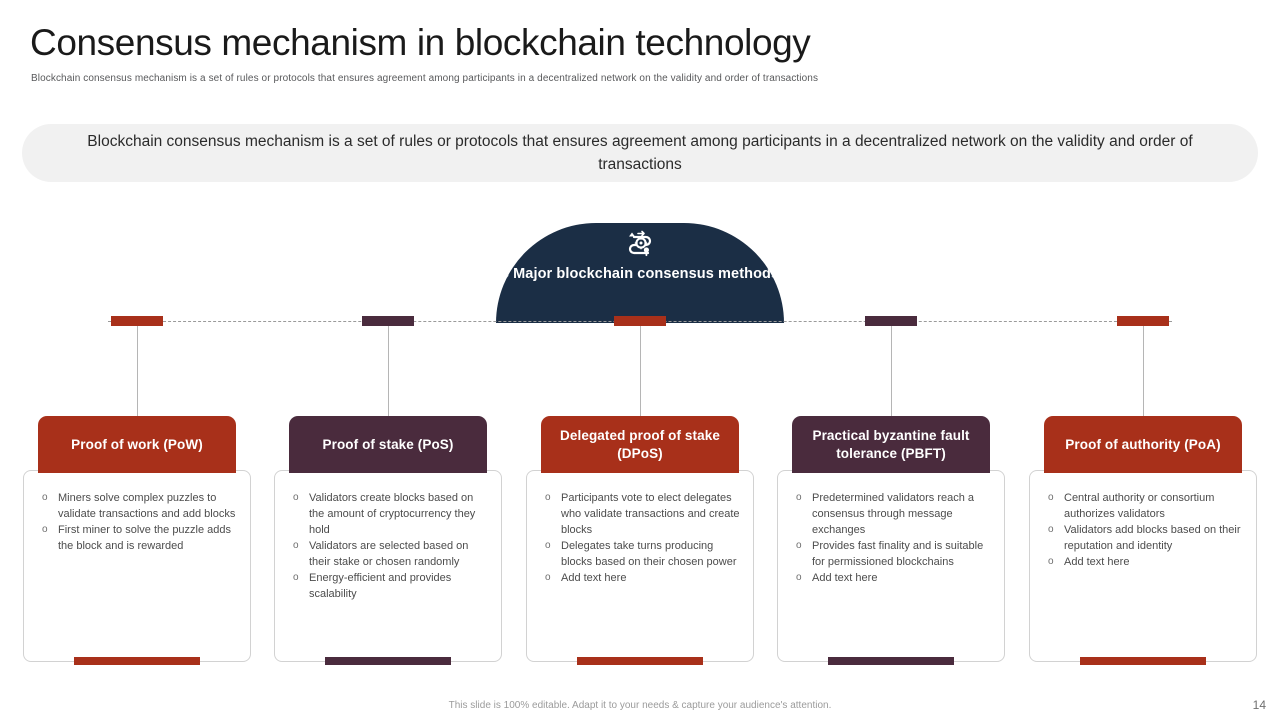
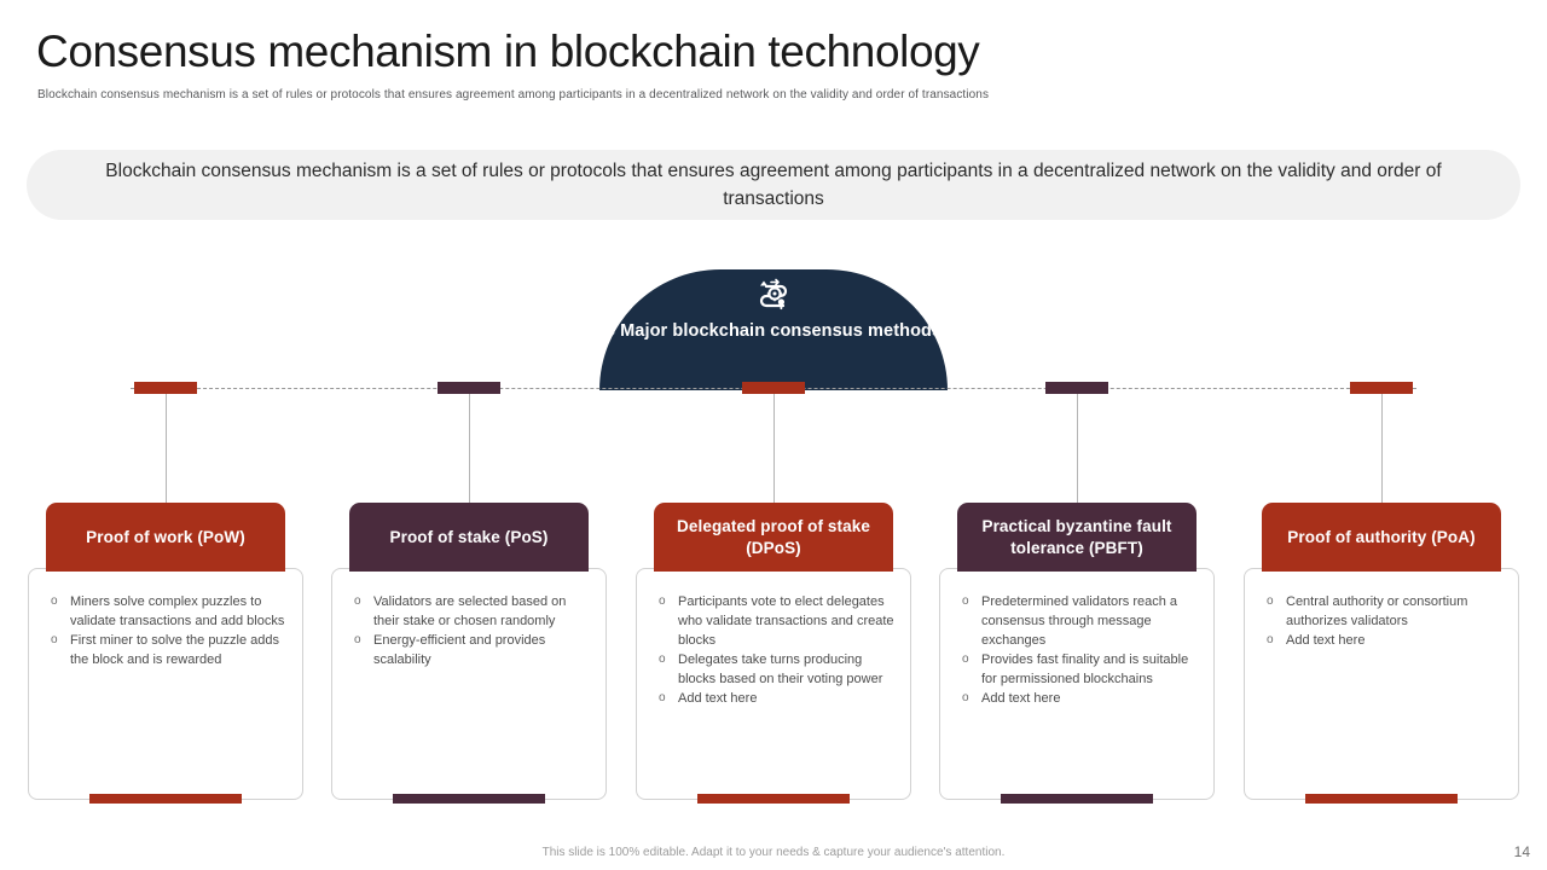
  Consensus mechanism in blockchain technology
  Blockchain consensus mechanism is a set of rules or protocols that ensures agreement among participants in a decentralized network on the validity and order of transactions
  Blockchain consensus mechanism is a set of rules or protocols that ensures agreement among participants in a decentralized network on the validity and order of transactions
  Major blockchain consensus method
  Proof of work (PoW)
  Miners solve complex puzzles to validate transactions and add blocks
  First miner to solve the puzzle adds the block and is rewarded
  Proof of stake (PoS)
- Validators create blocks based on the amount of cryptocurrency they hold
  Validators are selected based on their stake or chosen randomly
  Energy-efficient and provides scalability
  Delegated proof of stake (DPoS)
  Participants vote to elect delegates who validate transactions and create blocks
- Delegates take turns producing blocks based on their chosen power
+ Delegates take turns producing blocks based on their voting power
  Add text here
  Practical byzantine fault tolerance (PBFT)
  Predetermined validators reach a consensus through message exchanges
  Provides fast finality and is suitable for permissioned blockchains
  Add text here
  Proof of authority (PoA)
  Central authority or consortium authorizes validators
- Validators add blocks based on their reputation and identity
  Add text here
  This slide is 100% editable. Adapt it to your needs & capture your audience's attention.
  14
